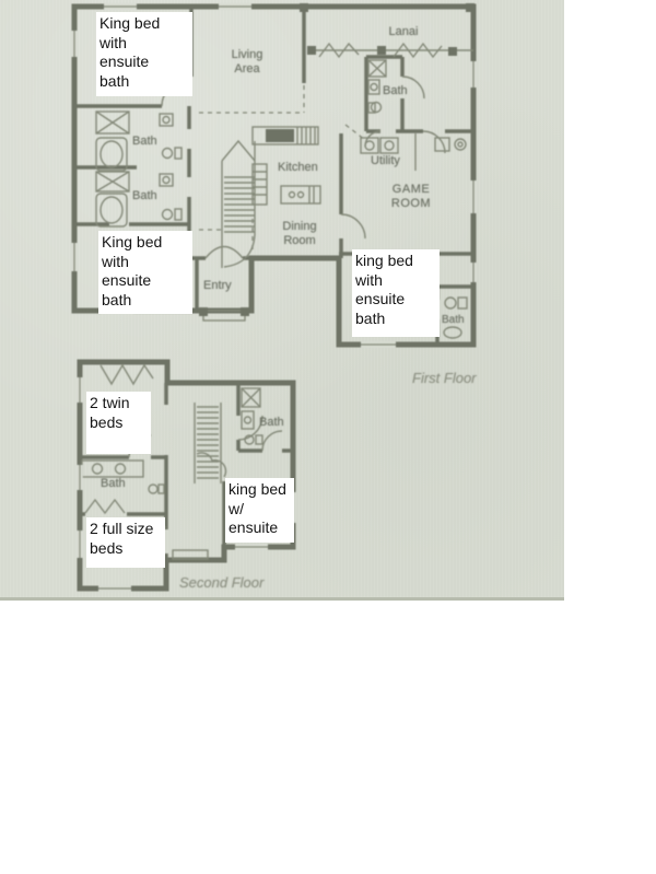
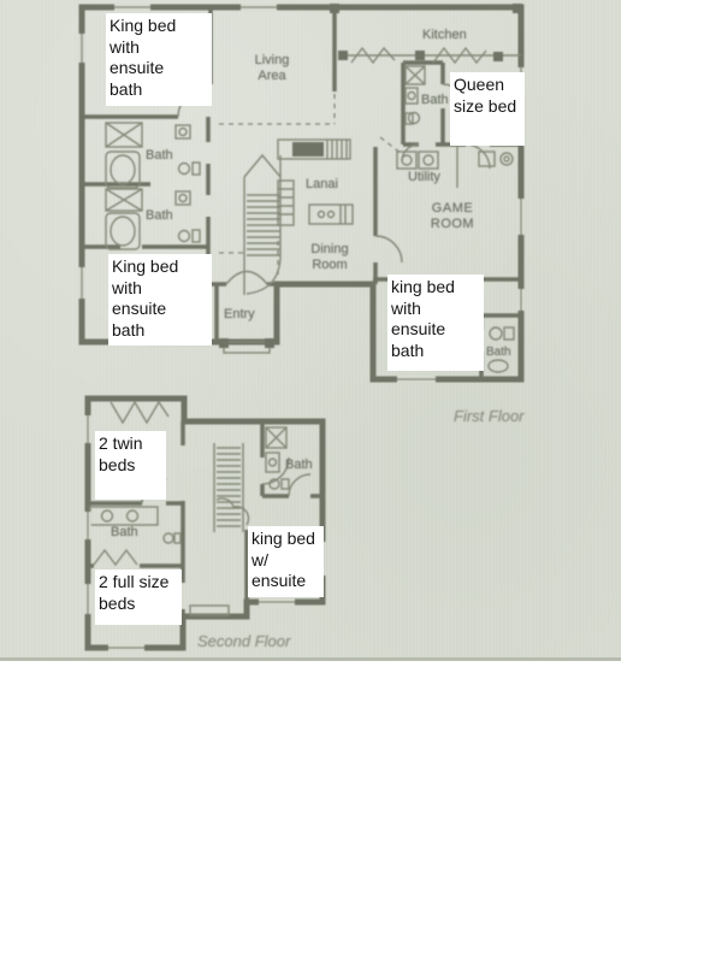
  Living
  Area
- Lanai
+ Kitchen
  Bath
  Utility
  GAME
  ROOM
- Kitchen
+ Lanai
  Bath
  Bath
  Dining
  Room
  Entry
  Bath
  Bath
  Bath
  First Floor
  Second Floor
  King bed
  with
  ensuite
  bath
+ Queen
+ size bed
  King bed
  with
  ensuite
  bath
  king bed
  with
  ensuite
  bath
  2 twin
  beds
  king bed
  w/
  ensuite
  2 full size
  beds
